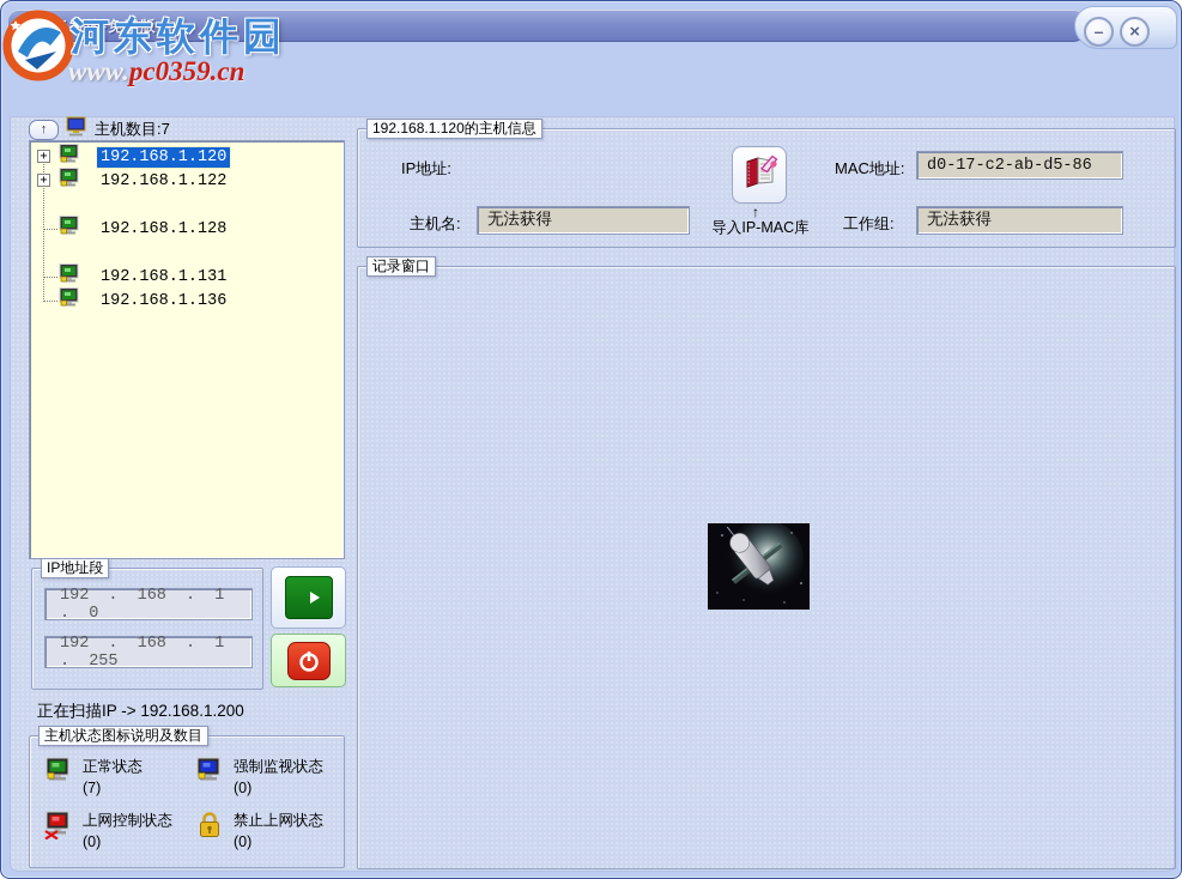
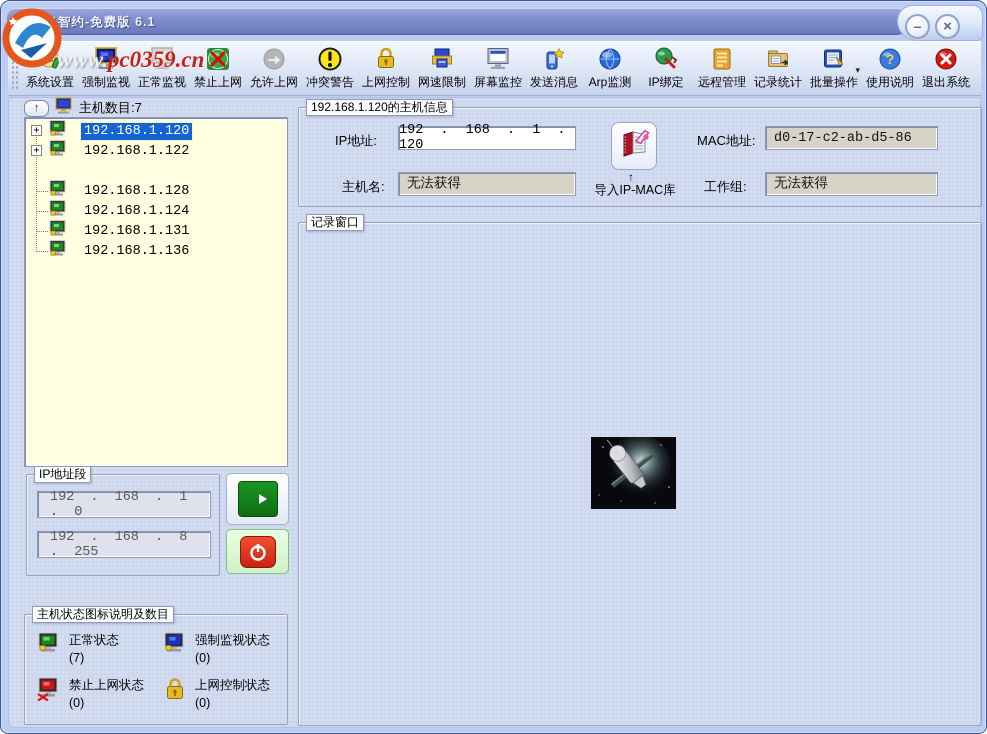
  智约-免费版 6.1
  –
  ×
+ 系统设置
+ 强制监视
+ 正常监视
+ 禁止上网
+ 允许上网
+ 冲突警告
+ 上网控制
+ 网速限制
+ 屏幕监控
+ 发送消息
+ Arp监测
+ IP绑定
+ 远程管理
+ 记录统计
+ ▾
+ 批量操作
+ ?
+ 使用说明
+ 退出系统
  ↑
  主机数目:7
  +
  192.168.1.120
  +
  192.168.1.122
  192.168.1.128
+ 192.168.1.124
  192.168.1.131
  192.168.1.136
  IP地址段
  192 . 168 . 1 . 0
- 192 . 168 . 1 . 255
+ 192 . 168 . 8 . 255
- 正在扫描IP -> 192.168.1.200
  主机状态图标说明及数目
  正常状态
  (7)
  强制监视状态
  (0)
- 上网控制状态
+ 禁止上网状态
  (0)
- 禁止上网状态
+ 上网控制状态
  (0)
  192.168.1.120的主机信息
  IP地址:
+ 192 . 168 . 1 . 120
  ↑
  导入IP-MAC库
  MAC地址:
  d0-17-c2-ab-d5-86
  主机名:
  无法获得
  工作组:
  无法获得
  记录窗口
- 河东软件园
  www.pc0359.cn
